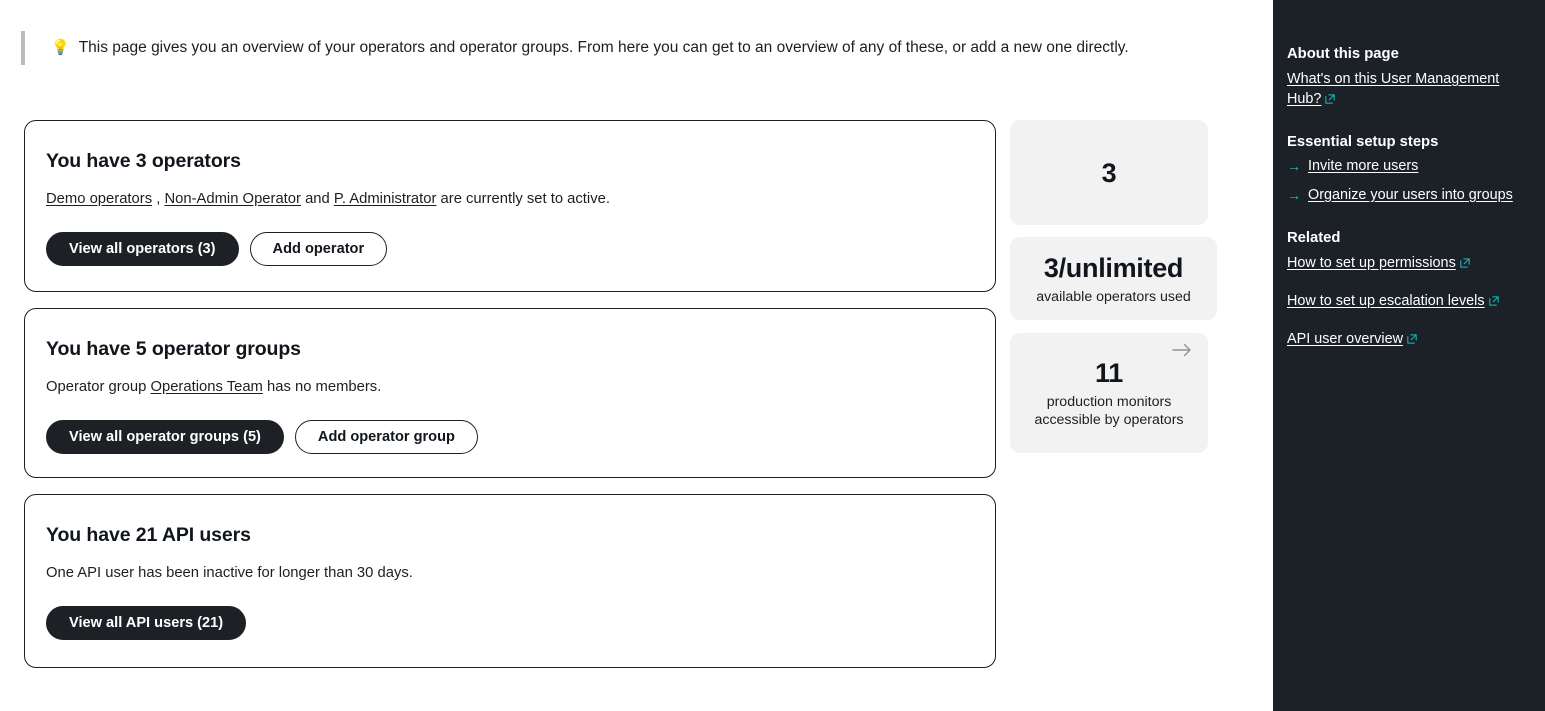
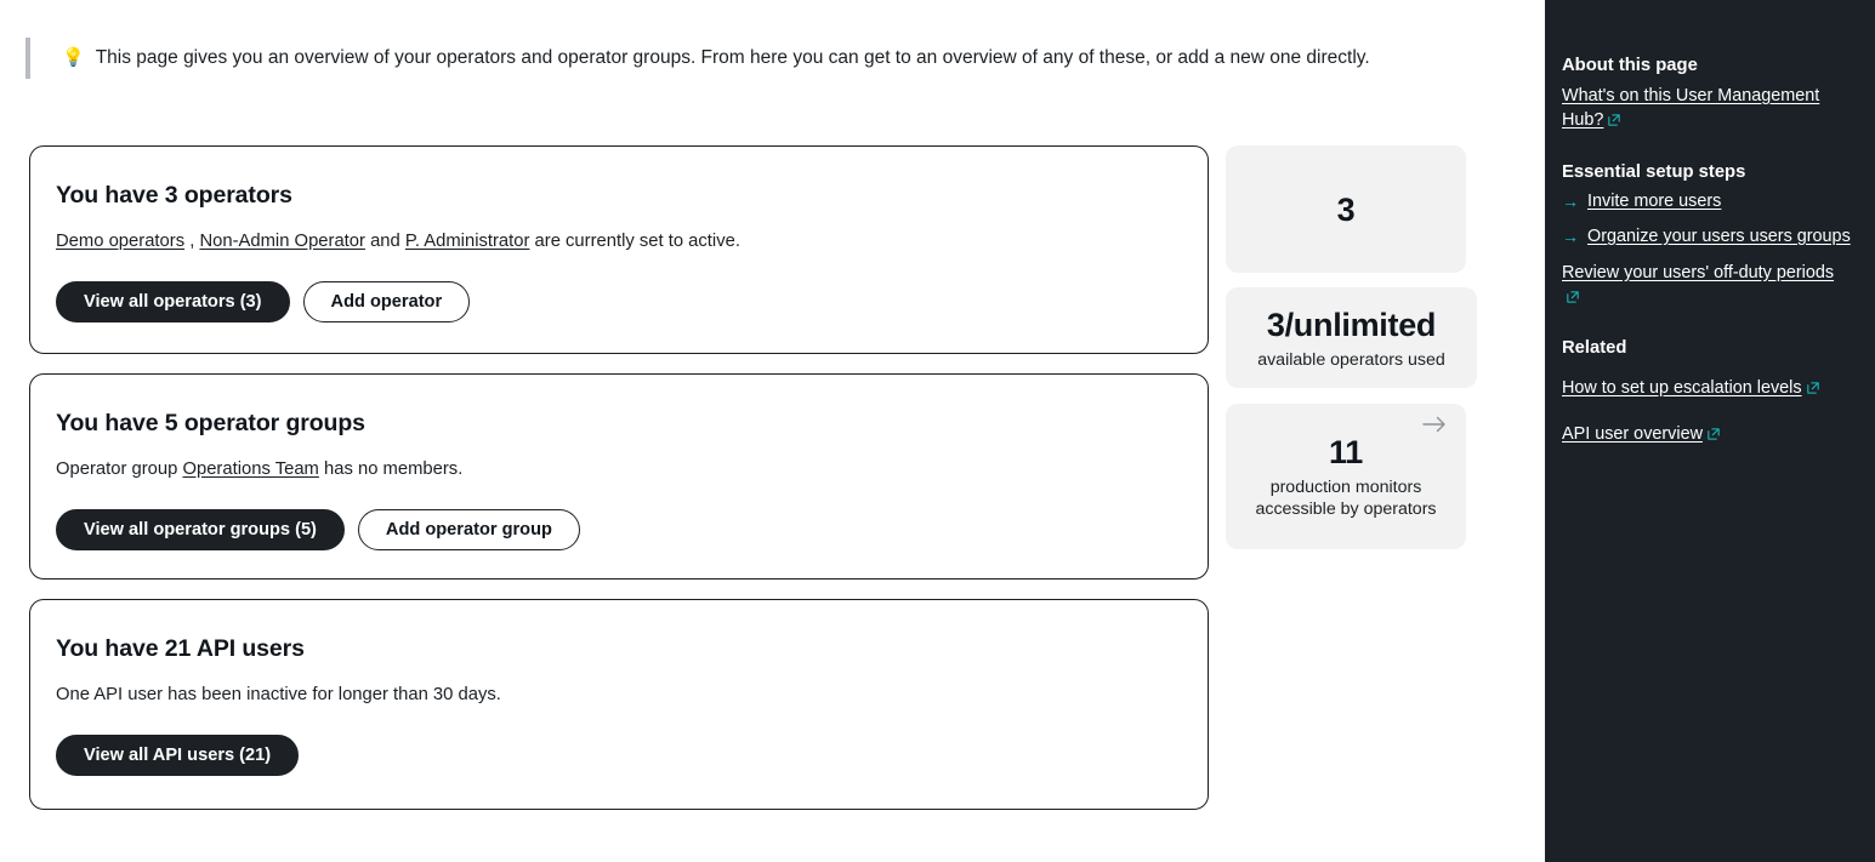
  💡
  This page gives you an overview of your operators and operator groups. From here you can get to an overview of any of these, or add a new one directly.
  You have 3 operators
  Demo operators , Non-Admin Operator and P. Administrator are currently set to active.
  View all operators (3)
  Add operator
  You have 5 operator groups
  Operator group Operations Team has no members.
  View all operator groups (5)
  Add operator group
  You have 21 API users
  One API user has been inactive for longer than 30 days.
  View all API users (21)
  3
  3/unlimited
  available operators used
  11
  production monitors accessible by operators
  About this page
  What's on this User Management Hub?
  Essential setup steps
  →
  Invite more users
  →
- Organize your users into groups
+ Organize your users users groups
+ Review your users' off-duty periods
  Related
- How to set up permissions
  How to set up escalation levels
  API user overview
